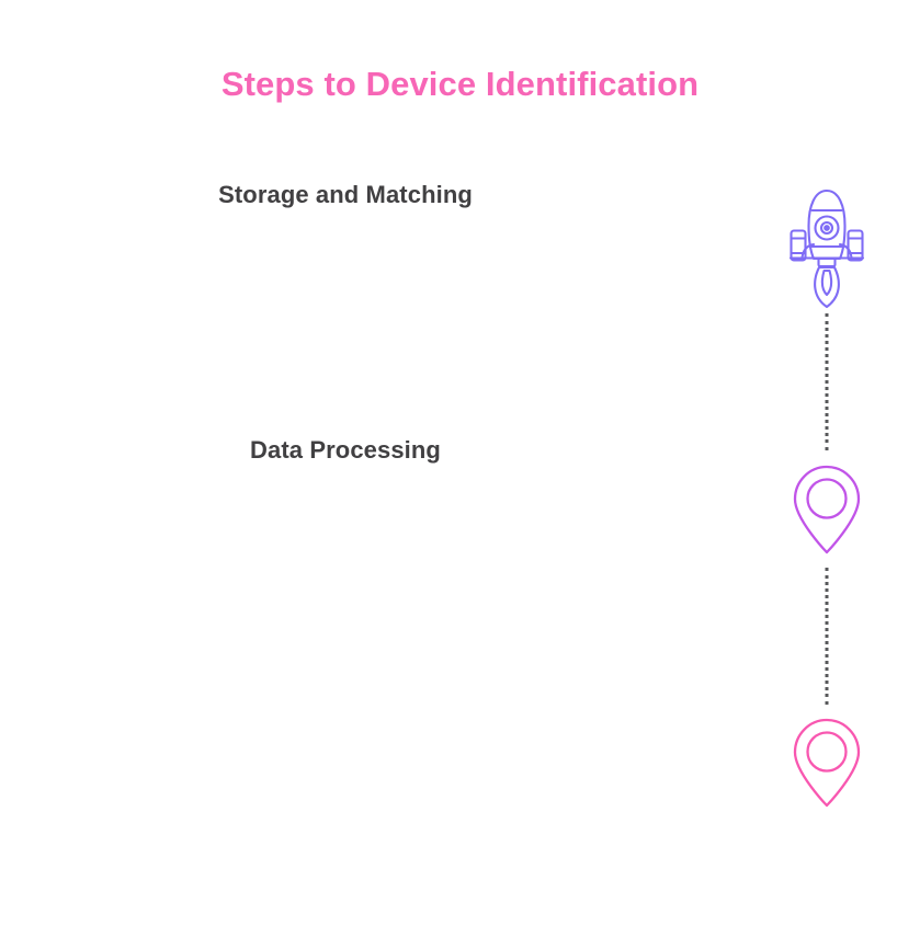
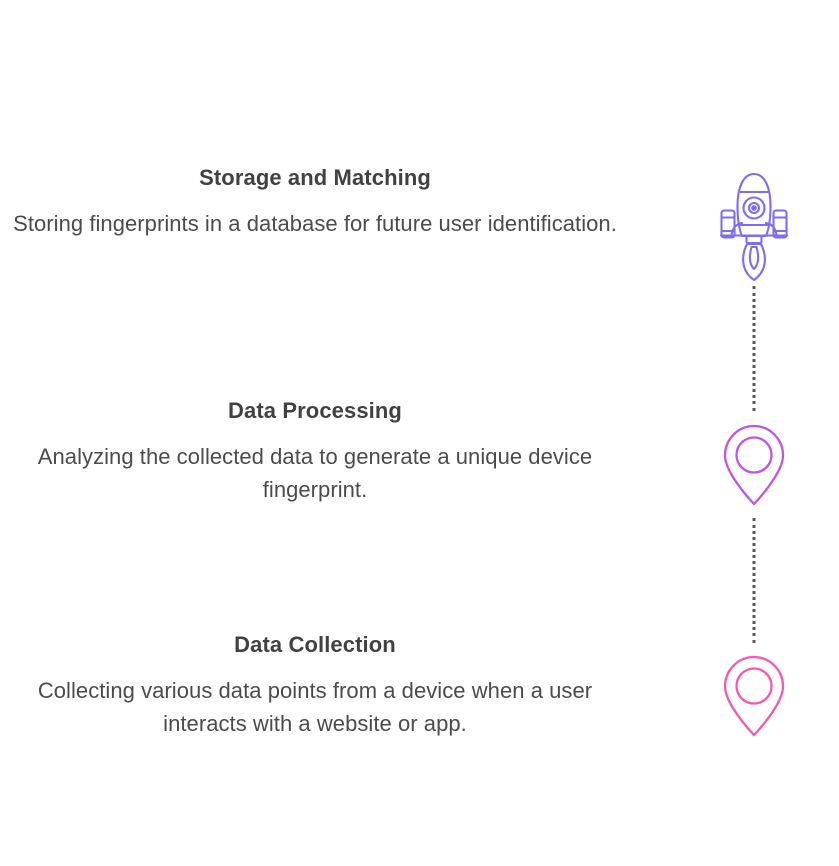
- Steps to Device Identification
  Storage and Matching
+ Storing fingerprints in a database for future user identification.
  Data Processing
+ Analyzing the collected data to generate a unique device fingerprint.
+ Data Collection
+ Collecting various data points from a device when a user interacts with a website or app.
